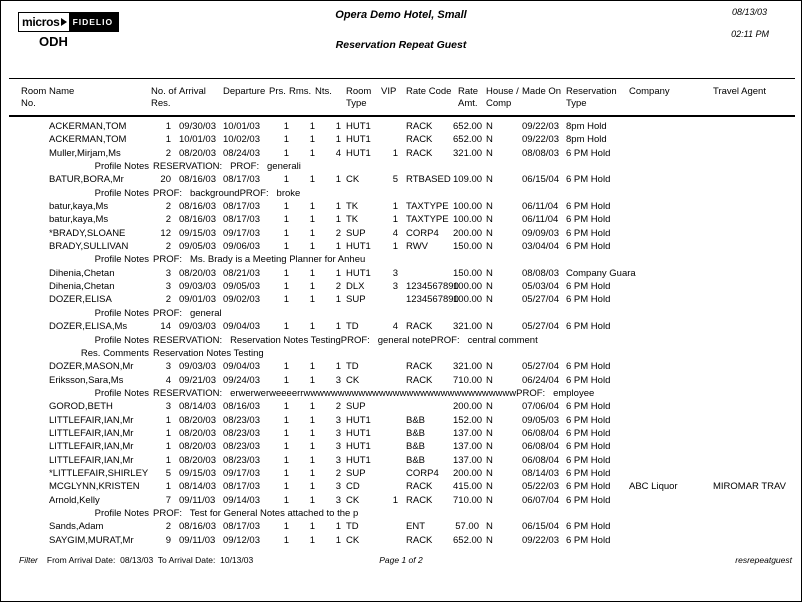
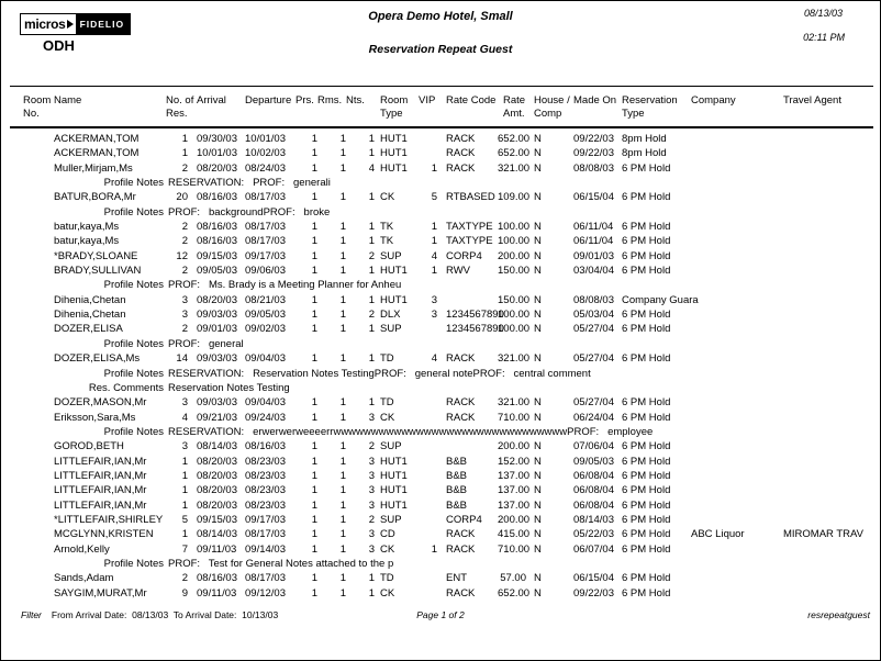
  micros
  FIDELIO
  ODH
  Opera Demo Hotel, Small
  Reservation Repeat Guest
  08/13/03
  02:11 PM
  RoomNo.	Name	No. ofRes.	Arrival	Departure	Prs.	Rms.	Nts.	RoomType	VIP	Rate Code	RateAmt.	House /Comp	Made On	ReservationType	Company	Travel Agent
  	ACKERMAN,TOM	1	09/30/03	10/01/03	1	1	1	HUT1		RACK	652.00	N	09/22/03	8pm Hold
  	ACKERMAN,TOM	1	10/01/03	10/02/03	1	1	1	HUT1		RACK	652.00	N	09/22/03	8pm Hold
  	Muller,Mirjam,Ms	2	08/20/03	08/24/03	1	1	4	HUT1	1	RACK	321.00	N	08/08/03	6 PM Hold
  Profile Notes RESERVATION: PROF: generali
  	BATUR,BORA,Mr	20	08/16/03	08/17/03	1	1	1	CK	5	RTBASED	109.00	N	06/15/04	6 PM Hold
  Profile Notes PROF: backgroundPROF: broke
  	batur,kaya,Ms	2	08/16/03	08/17/03	1	1	1	TK	1	TAXTYPE	100.00	N	06/11/04	6 PM Hold
  	batur,kaya,Ms	2	08/16/03	08/17/03	1	1	1	TK	1	TAXTYPE	100.00	N	06/11/04	6 PM Hold
- 	*BRADY,SLOANE	12	09/15/03	09/17/03	1	1	2	SUP	4	CORP4	200.00	N	09/09/03	6 PM Hold
+ 	*BRADY,SLOANE	12	09/15/03	09/17/03	1	1	2	SUP	4	CORP4	200.00	N	09/01/03	6 PM Hold
  	BRADY,SULLIVAN	2	09/05/03	09/06/03	1	1	1	HUT1	1	RWV	150.00	N	03/04/04	6 PM Hold
  Profile Notes PROF: Ms. Brady is a Meeting Planner for Anheu
  	Dihenia,Chetan	3	08/20/03	08/21/03	1	1	1	HUT1	3		150.00	N	08/08/03	Company Guara
  	Dihenia,Chetan	3	09/03/03	09/05/03	1	1	2	DLX	3	1234567890	100.00	N	05/03/04	6 PM Hold
  	DOZER,ELISA	2	09/01/03	09/02/03	1	1	1	SUP		1234567890	100.00	N	05/27/04	6 PM Hold
  Profile Notes PROF: general
  	DOZER,ELISA,Ms	14	09/03/03	09/04/03	1	1	1	TD	4	RACK	321.00	N	05/27/04	6 PM Hold
  Profile Notes RESERVATION: Reservation Notes TestingPROF: general notePROF: central comment
  Res. Comments Reservation Notes Testing
  	DOZER,MASON,Mr	3	09/03/03	09/04/03	1	1	1	TD		RACK	321.00	N	05/27/04	6 PM Hold
  	Eriksson,Sara,Ms	4	09/21/03	09/24/03	1	1	3	CK		RACK	710.00	N	06/24/04	6 PM Hold
  Profile Notes RESERVATION: erwerwerweeeerrwwwwwwwwwwwwwwwwwwwwwwwwwwwwwwwPROF: employee
  	GOROD,BETH	3	08/14/03	08/16/03	1	1	2	SUP			200.00	N	07/06/04	6 PM Hold
  	LITTLEFAIR,IAN,Mr	1	08/20/03	08/23/03	1	1	3	HUT1		B&B	152.00	N	09/05/03	6 PM Hold
  	LITTLEFAIR,IAN,Mr	1	08/20/03	08/23/03	1	1	3	HUT1		B&B	137.00	N	06/08/04	6 PM Hold
  	LITTLEFAIR,IAN,Mr	1	08/20/03	08/23/03	1	1	3	HUT1		B&B	137.00	N	06/08/04	6 PM Hold
  	LITTLEFAIR,IAN,Mr	1	08/20/03	08/23/03	1	1	3	HUT1		B&B	137.00	N	06/08/04	6 PM Hold
  	*LITTLEFAIR,SHIRLEY	5	09/15/03	09/17/03	1	1	2	SUP		CORP4	200.00	N	08/14/03	6 PM Hold
  	MCGLYNN,KRISTEN	1	08/14/03	08/17/03	1	1	3	CD		RACK	415.00	N	05/22/03	6 PM Hold	ABC Liquor	MIROMAR TRAV
  	Arnold,Kelly	7	09/11/03	09/14/03	1	1	3	CK	1	RACK	710.00	N	06/07/04	6 PM Hold
  Profile Notes PROF: Test for General Notes attached to the p
  	Sands,Adam	2	08/16/03	08/17/03	1	1	1	TD		ENT	57.00	N	06/15/04	6 PM Hold
  	SAYGIM,MURAT,Mr	9	09/11/03	09/12/03	1	1	1	CK		RACK	652.00	N	09/22/03	6 PM Hold
  Filter From Arrival Date: 08/13/03 To Arrival Date: 10/13/03
  Page 1 of 2
  resrepeatguest
